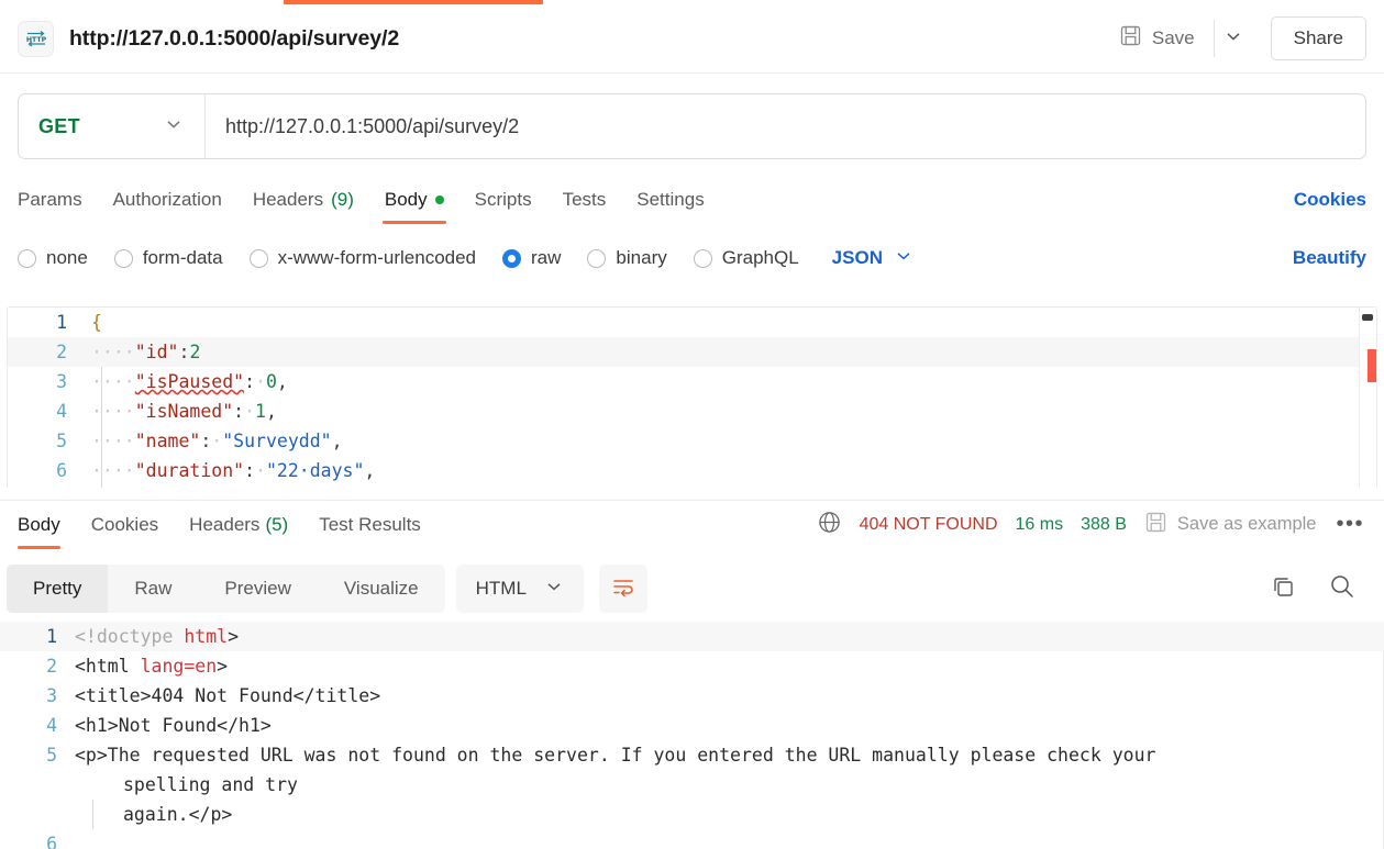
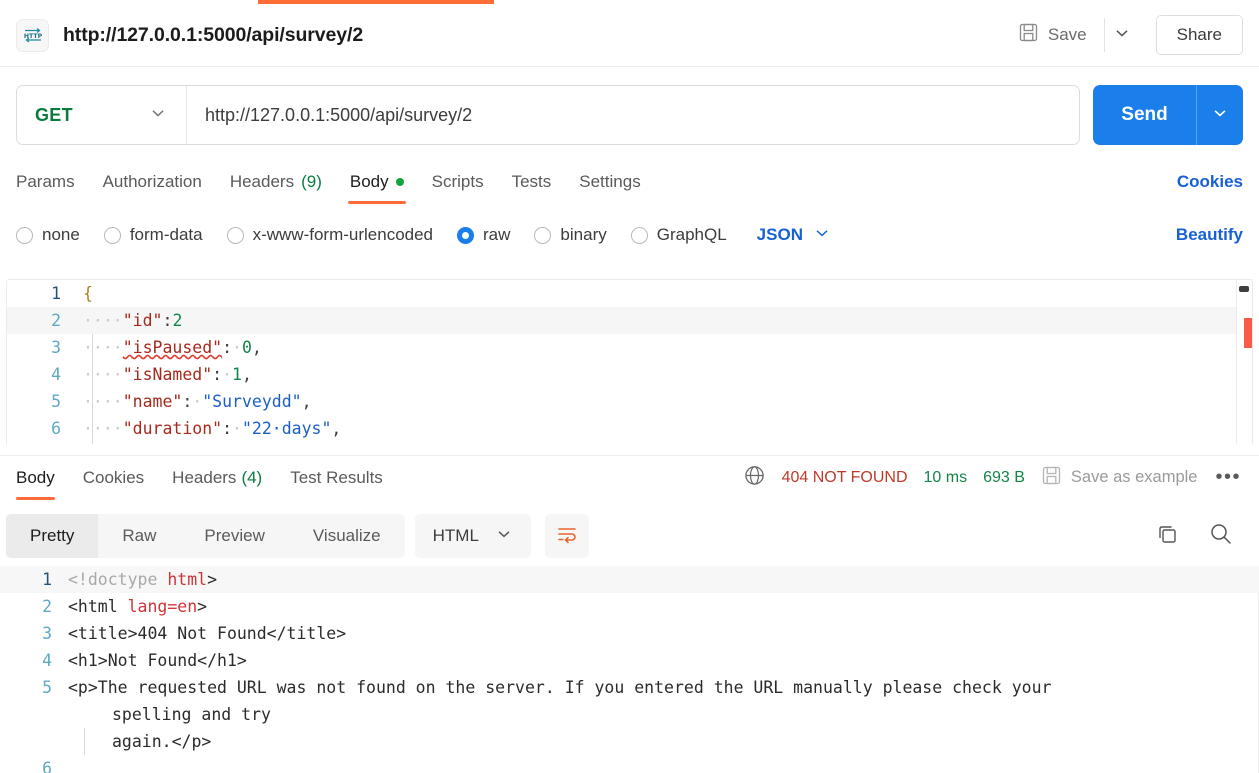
  http://127.0.0.1:5000/api/survey/2
  Save
  Share
  GET
  http://127.0.0.1:5000/api/survey/2
+ Send
  Params
  Authorization
  Headers
  (9)
  Body
  Scripts
  Tests
  Settings
  Cookies
  none
  form-data
  x-www-form-urlencoded
  raw
  binary
  GraphQL
  JSON
  Beautify
  1
  {
  2
  ····"id":2
  3
  ····"isPaused":·0,
  4
  ····"isNamed":·1,
  5
  ····"name":·"Surveydd",
  6
  ····"duration":·"22·days",
  Body
  Cookies
  Headers
- (5)
+ (4)
  Test Results
  404 NOT FOUND
- 16 ms
+ 10 ms
- 388 B
+ 693 B
  Save as example
  •••
  Pretty
  Raw
  Preview
  Visualize
  HTML
  1
  <!doctype html>
  2
  <html lang=en>
  3
  <title>404 Not Found</title>
  4
  <h1>Not Found</h1>
  5
  <p>The requested URL was not found on the server. If you entered the URL manually please check your
  spelling and try
  again.</p>
  6
